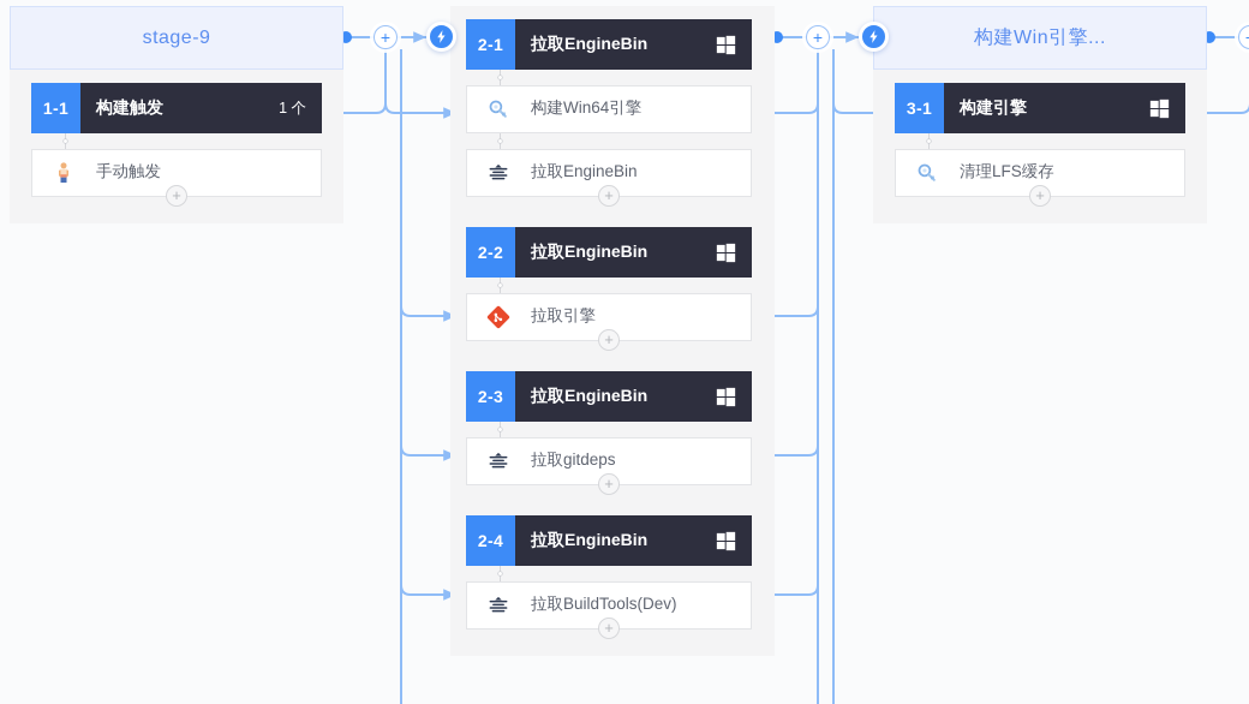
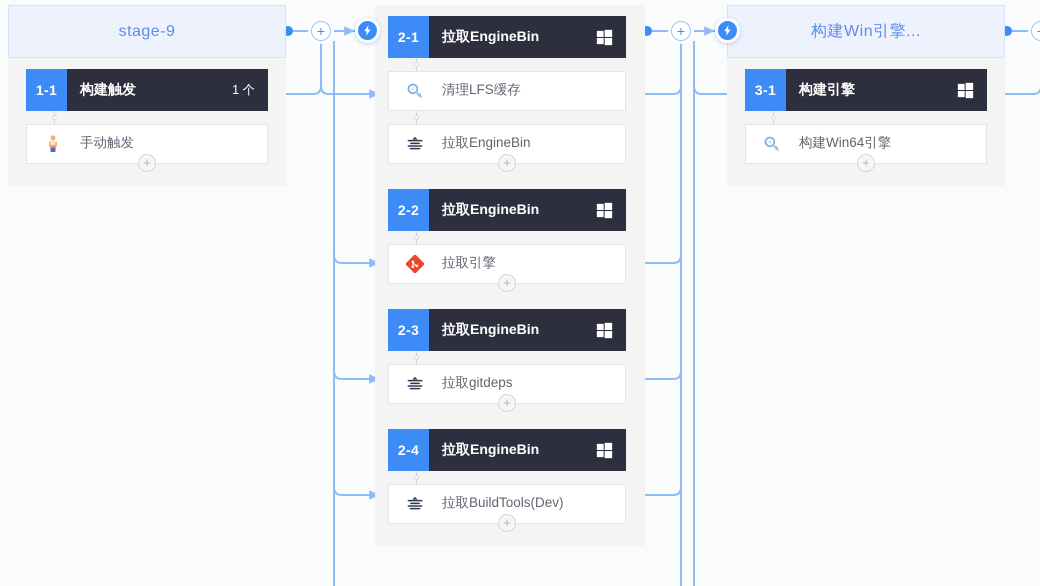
  stage-9
  1-1
  构建触发
  1 个
  手动触发
  +
  2-1
  拉取EngineBin
- 构建Win64引擎
+ 清理LFS缓存
  拉取EngineBin
  +
  2-2
  拉取EngineBin
  拉取引擎
  +
  2-3
  拉取EngineBin
  拉取gitdeps
  +
  2-4
  拉取EngineBin
  拉取BuildTools(Dev)
  +
  构建Win引擎...
  3-1
  构建引擎
- 清理LFS缓存
+ 构建Win64引擎
  +
  +
  +
